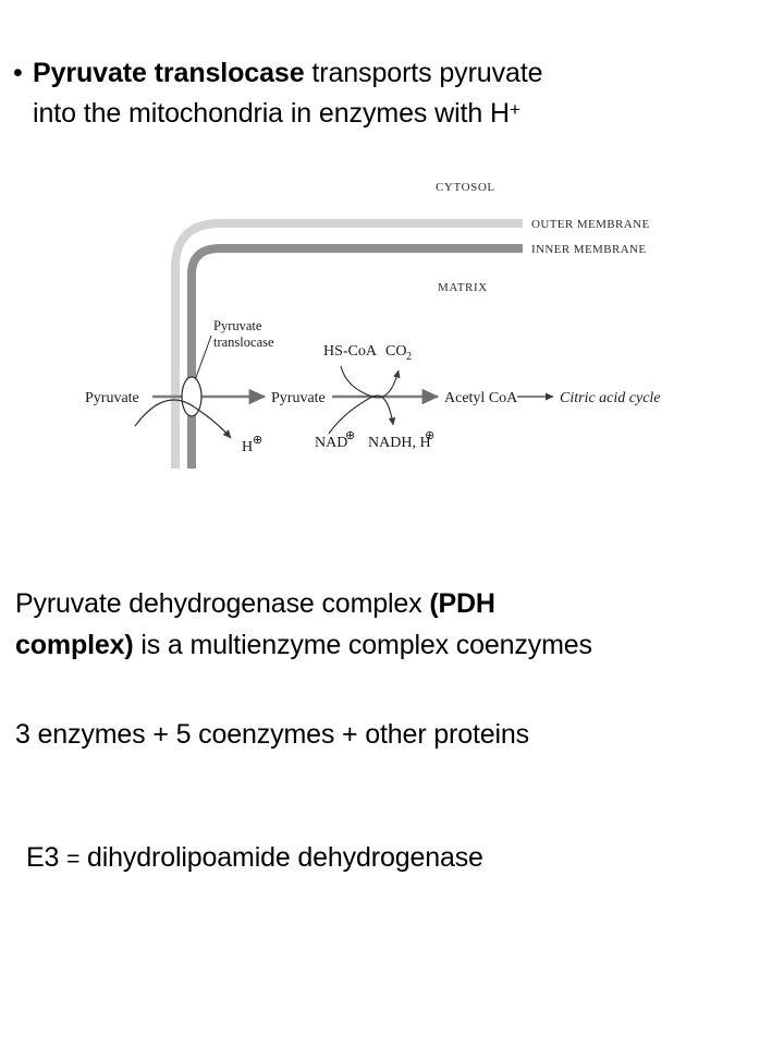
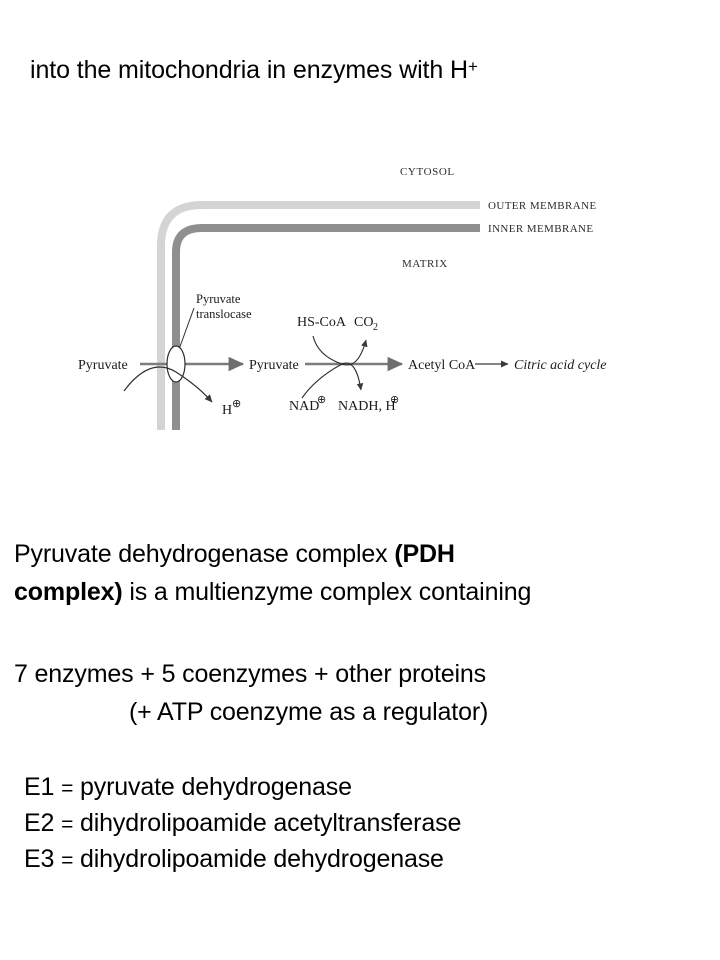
- •
- Pyruvate translocase transports pyruvate
  into the mitochondria in enzymes with H+
  CYTOSOL
  OUTER MEMBRANE
  INNER MEMBRANE
  MATRIX
  Pyruvate
  translocase
  H
  ⊕
  Pyruvate
  Pyruvate
  HS-CoA
  CO
  2
  NAD
  ⊕
  NADH, H
  ⊕
  Acetyl CoA
  Citric acid cycle
  Pyruvate dehydrogenase complex (PDH
- complex) is a multienzyme complex coenzymes
+ complex) is a multienzyme complex containing
- 3 enzymes + 5 coenzymes + other proteins
+ 7 enzymes + 5 coenzymes + other proteins
+ (+ ATP coenzyme as a regulator)
+ E1 = pyruvate dehydrogenase
+ E2 = dihydrolipoamide acetyltransferase
  E3 = dihydrolipoamide dehydrogenase
